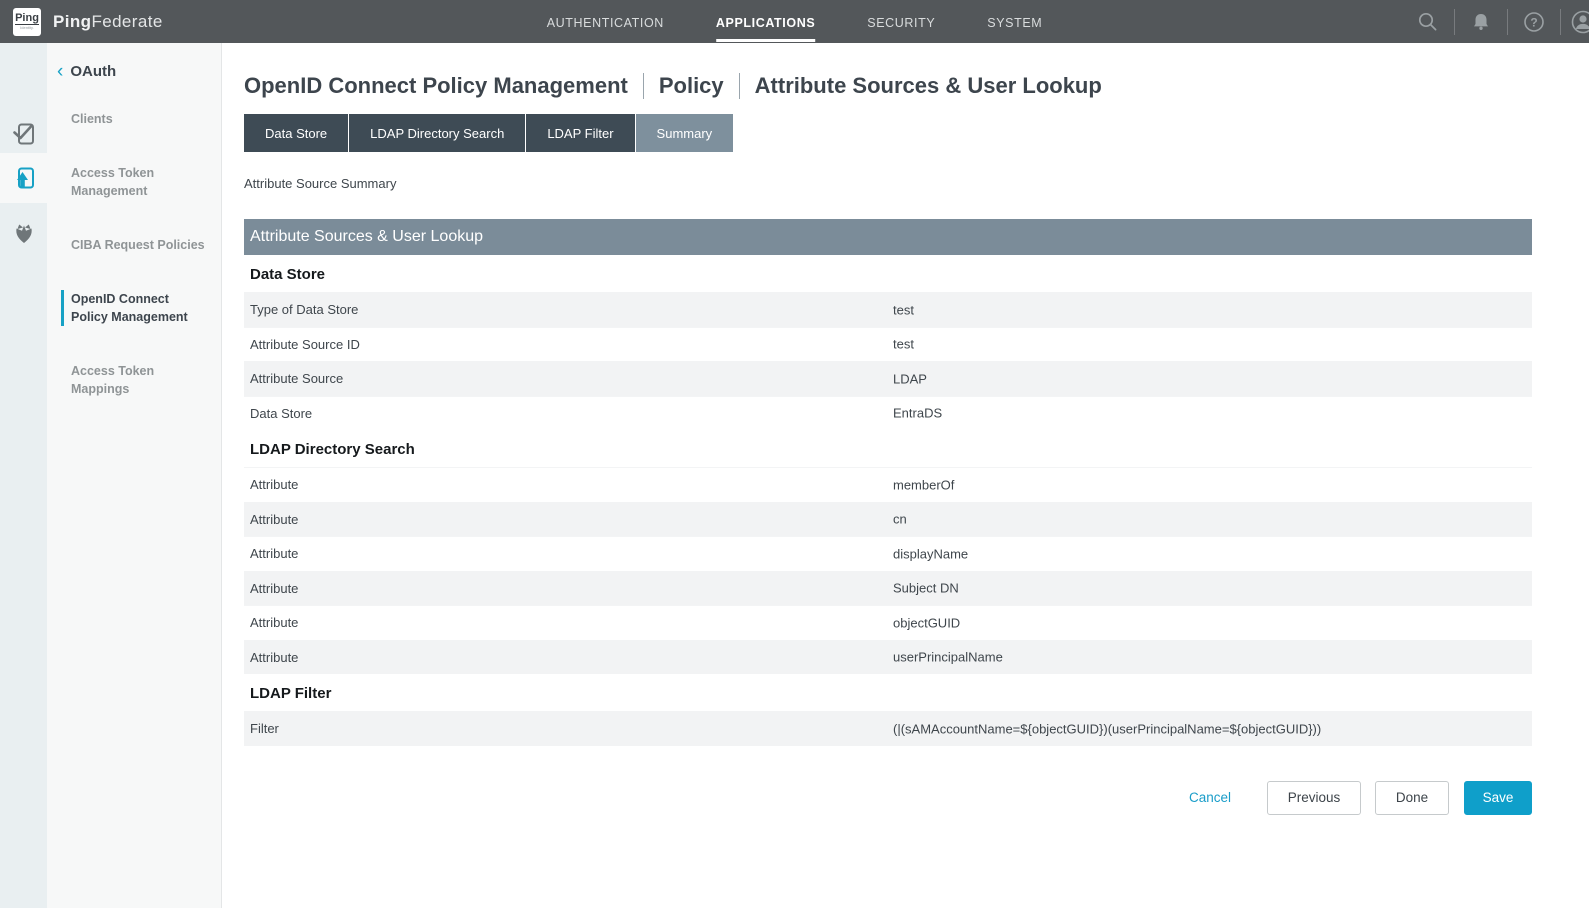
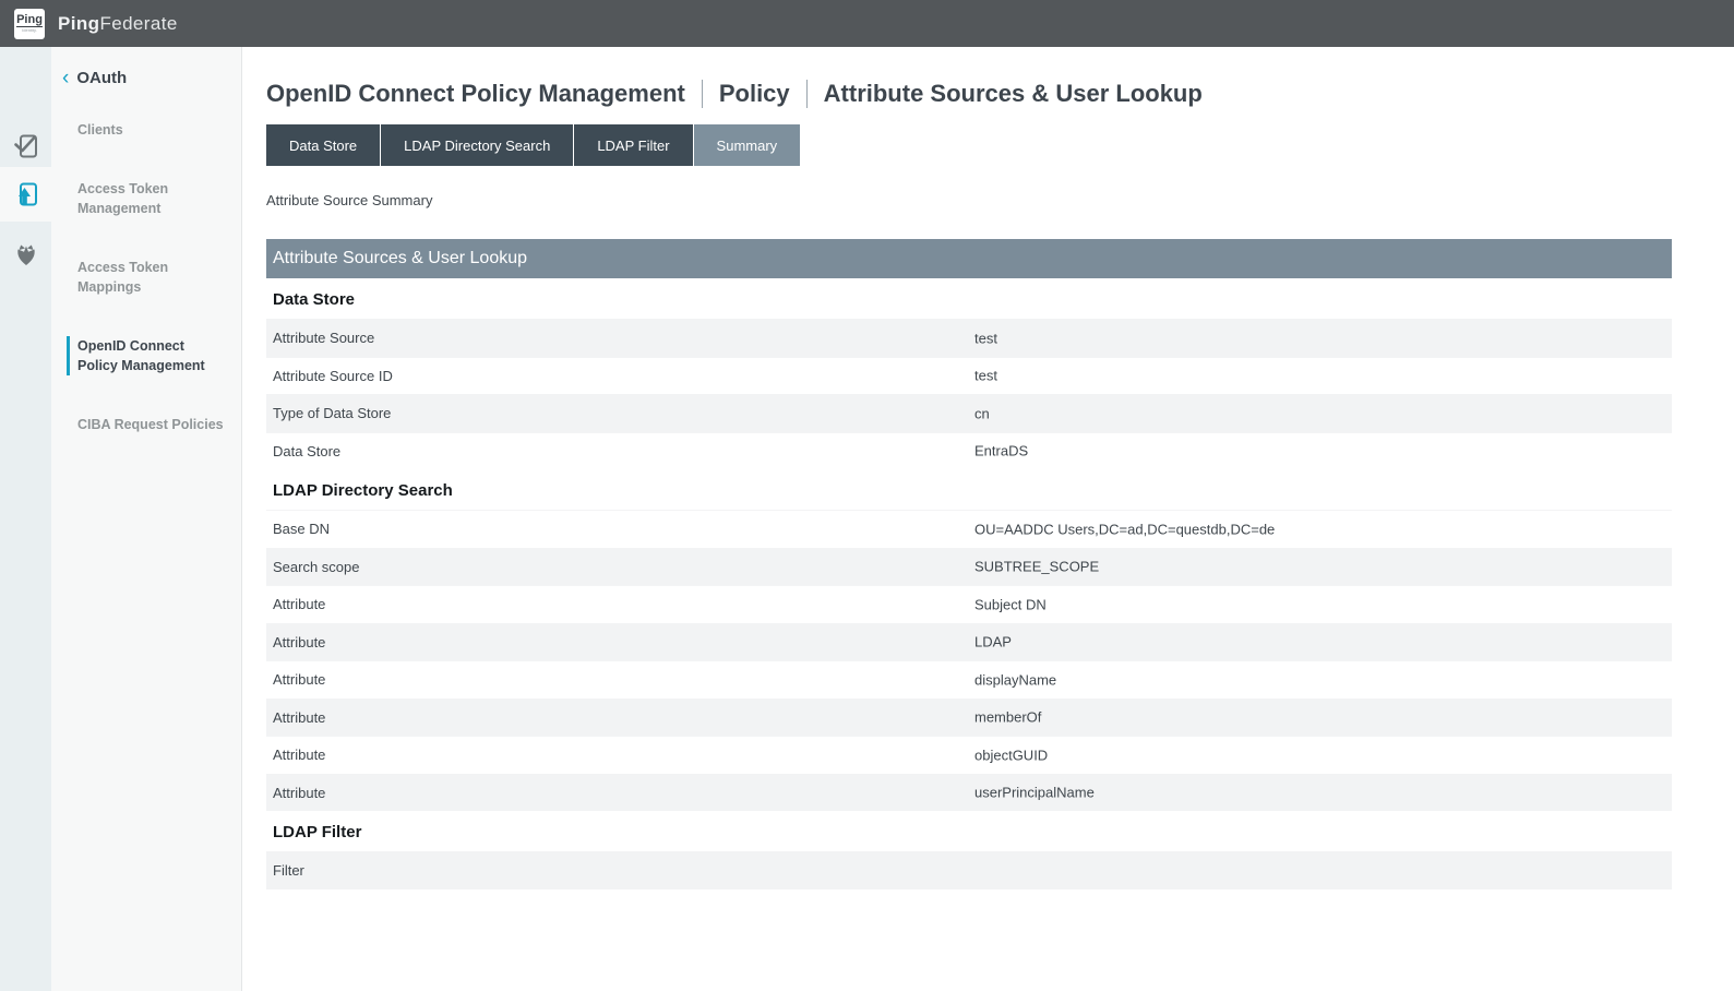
  Ping
  PingFederate
- AUTHENTICATION
- APPLICATIONS
- SECURITY
- SYSTEM
- ?
  ‹
  OAuth
  Clients
  Access Token Management
- CIBA Request Policies
+ Access Token Mappings
  OpenID Connect Policy Management
- Access Token Mappings
+ CIBA Request Policies
  OpenID Connect Policy Management
  Policy
  Attribute Sources & User Lookup
  Data Store
  LDAP Directory Search
  LDAP Filter
  Summary
  Attribute Source Summary
  Attribute Sources & User Lookup
  Data Store
- Type of Data Store
+ Attribute Source
  test
  Attribute Source ID
  test
- Attribute Source
+ Type of Data Store
- LDAP
+ cn
  Data Store
  EntraDS
  LDAP Directory Search
+ Base DN
+ OU=AADDC Users,DC=ad,DC=questdb,DC=de
+ Search scope
+ SUBTREE_SCOPE
  Attribute
- memberOf
+ Subject DN
  Attribute
- cn
+ LDAP
  Attribute
  displayName
  Attribute
- Subject DN
+ memberOf
  Attribute
  objectGUID
  Attribute
  userPrincipalName
  LDAP Filter
  Filter
- (|(sAMAccountName=${objectGUID})(userPrincipalName=${objectGUID}))
- Cancel
- Previous
- Done
- Save
